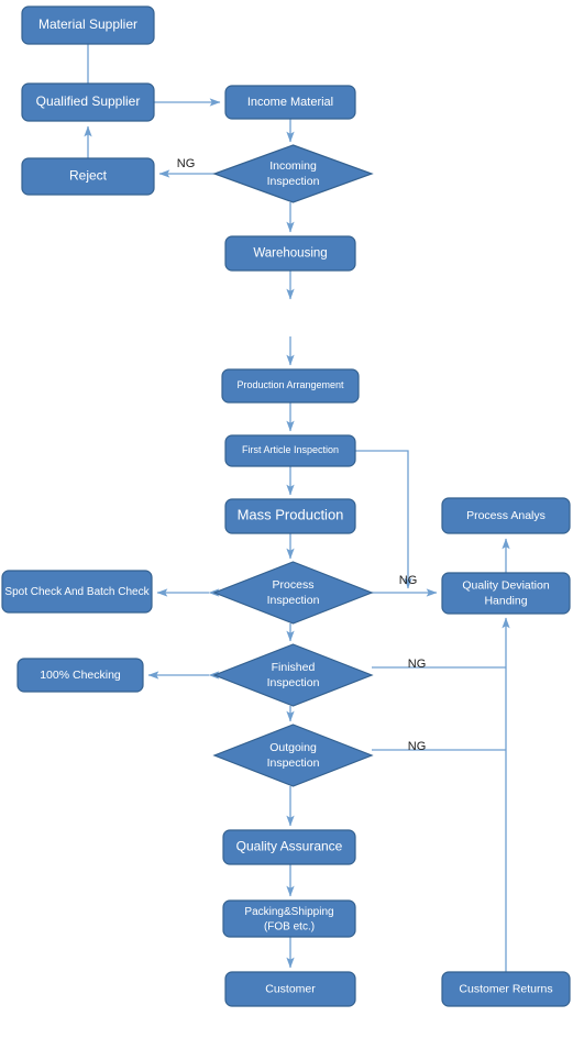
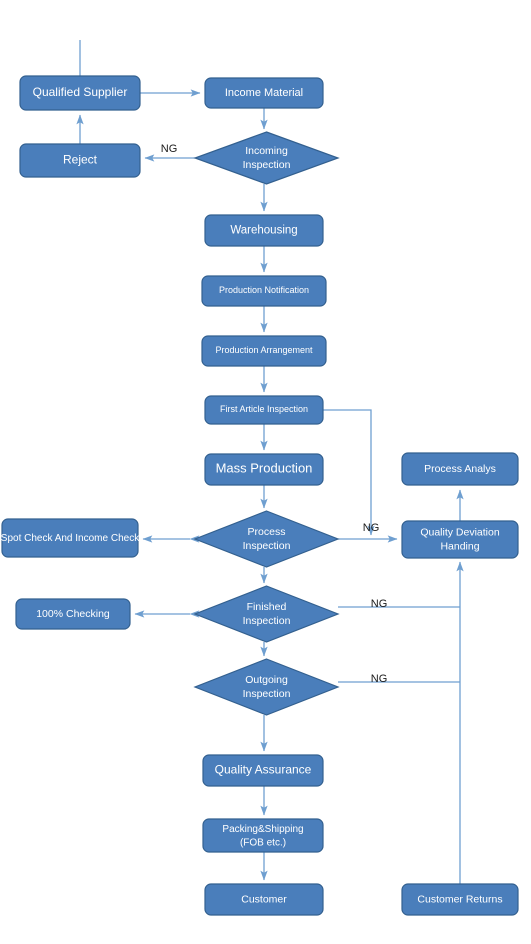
- Material Supplier
  Qualified Supplier
  Income Material
  Reject
  Incoming Inspection
  Warehousing
+ Production Notification
  Production Arrangement
  First Article Inspection
  Mass Production
  Process Analys
- Spot Check And Batch Check
+ Spot Check And Income Check
  Process Inspection
  Quality Deviation Handing
  100% Checking
  Finished Inspection
  Outgoing Inspection
  Quality Assurance
  Packing&Shipping (FOB etc.)
  Customer
  Customer Returns
  NG
  NG
  NG
  NG
